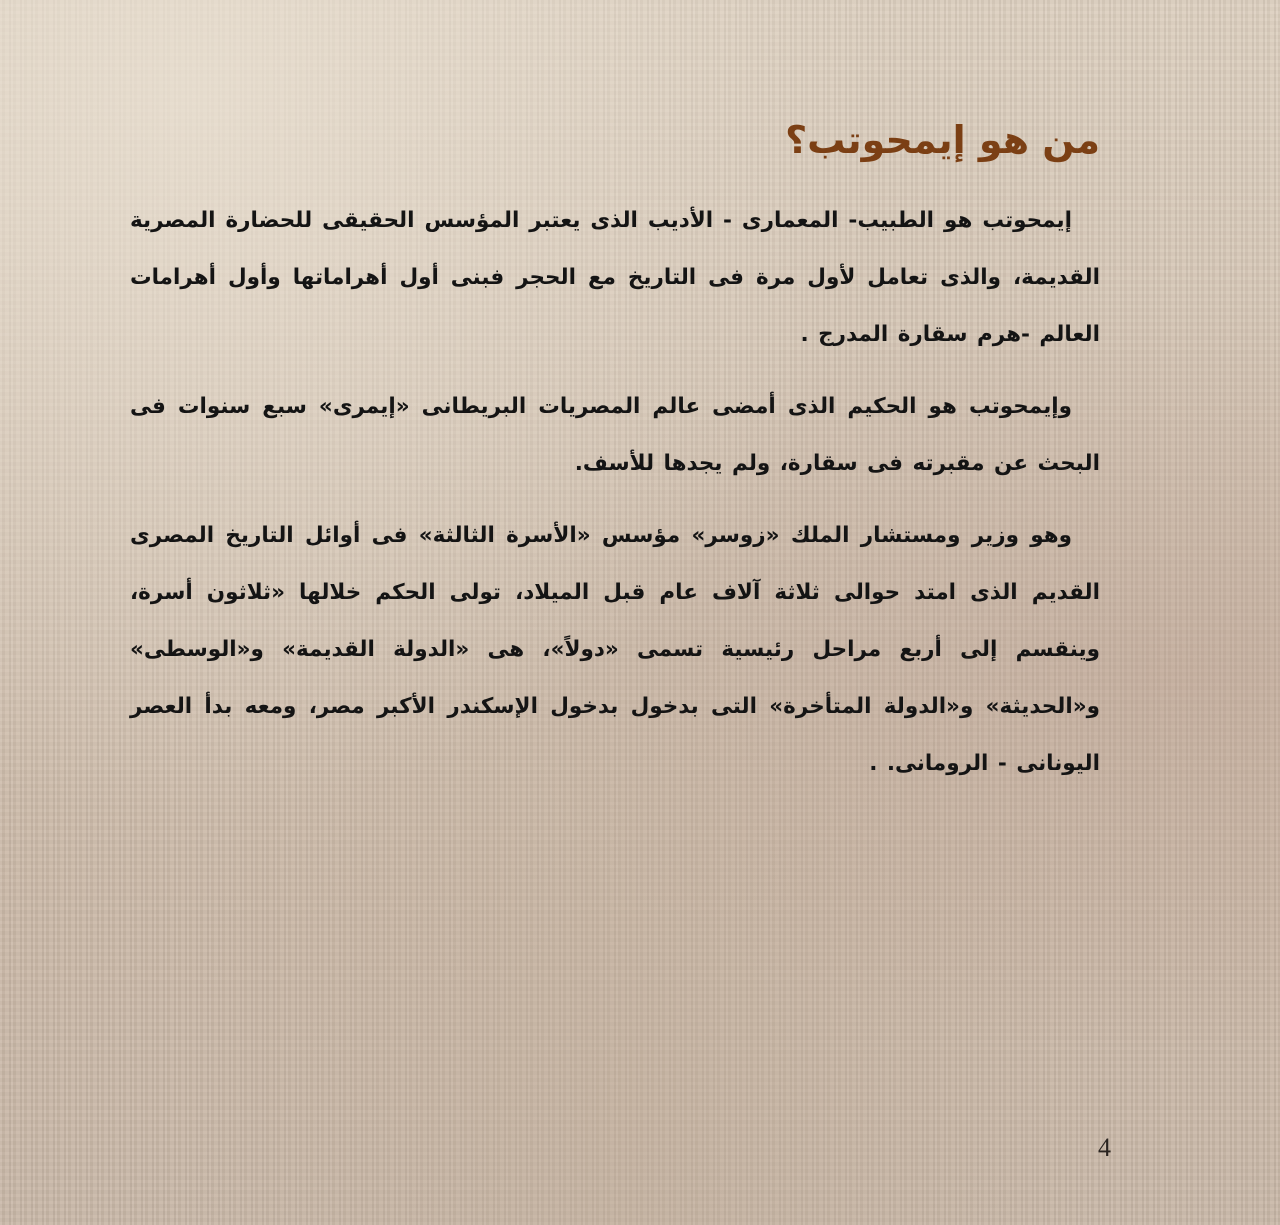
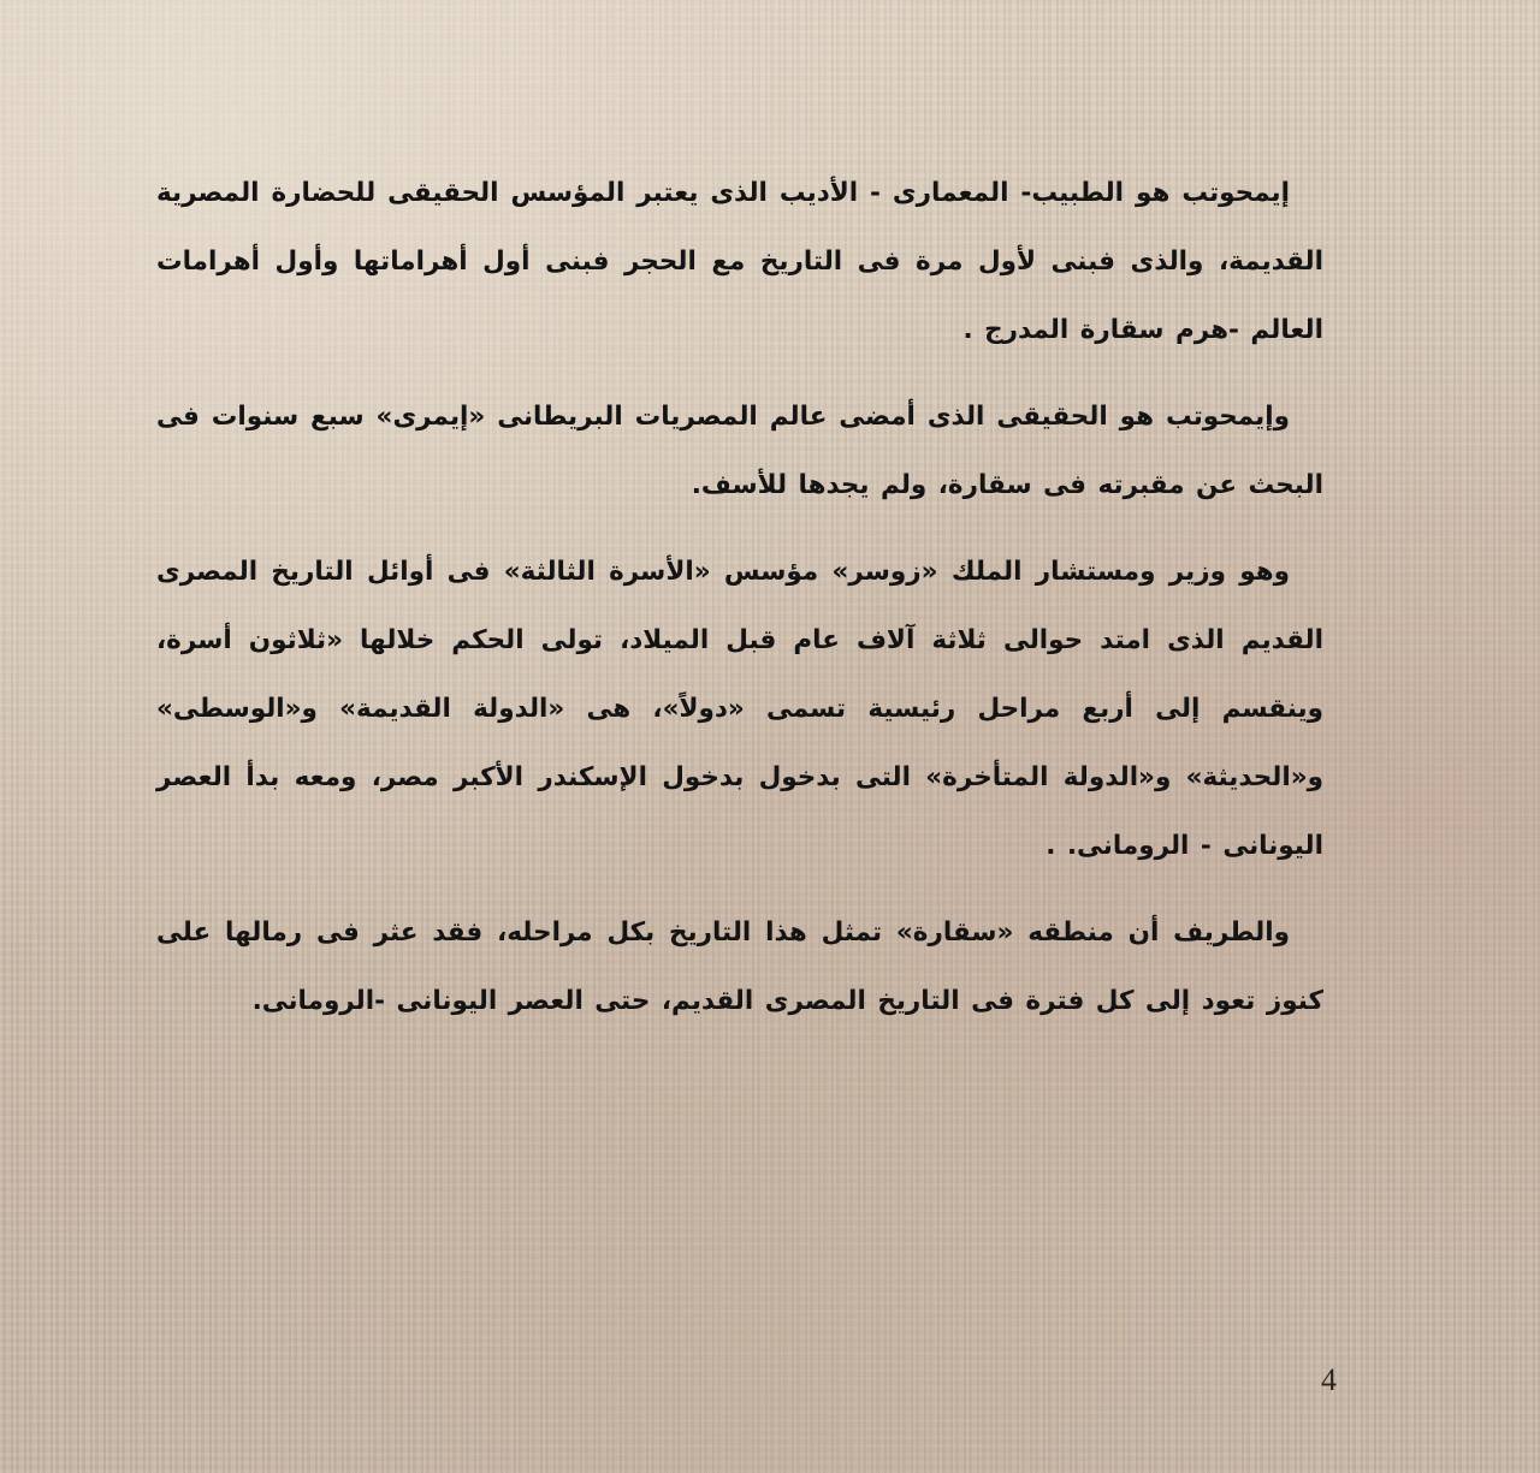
- من هو إيمحوتب؟
- إيمحوتب هو الطبيب- المعمارى - الأديب الذى يعتبر المؤسس الحقيقى للحضارة المصرية القديمة، والذى تعامل لأول مرة فى التاريخ مع الحجر فبنى أول أهراماتها وأول أهرامات العالم -هرم سقارة المدرج .
+ إيمحوتب هو الطبيب- المعمارى - الأديب الذى يعتبر المؤسس الحقيقى للحضارة المصرية القديمة، والذى فبنى لأول مرة فى التاريخ مع الحجر فبنى أول أهراماتها وأول أهرامات العالم -هرم سقارة المدرج .
- وإيمحوتب هو الحكيم الذى أمضى عالم المصريات البريطانى «إيمرى» سبع سنوات فى البحث عن مقبرته فى سقارة، ولم يجدها للأسف.
+ وإيمحوتب هو الحقيقى الذى أمضى عالم المصريات البريطانى «إيمرى» سبع سنوات فى البحث عن مقبرته فى سقارة، ولم يجدها للأسف.
  وهو وزير ومستشار الملك «زوسر» مؤسس «الأسرة الثالثة» فى أوائل التاريخ المصرى القديم الذى امتد حوالى ثلاثة آلاف عام قبل الميلاد، تولى الحكم خلالها «ثلاثون أسرة، وينقسم إلى أربع مراحل رئيسية تسمى «دولاً»، هى «الدولة القديمة» و«الوسطى» و«الحديثة» و«الدولة المتأخرة» التى بدخول بدخول الإسكندر الأكبر مصر، ومعه بدأ العصر اليونانى - الرومانى. .
+ والطريف أن منطقه «سقارة» تمثل هذا التاريخ بكل مراحله، فقد عثر فى رمالها على كنوز تعود إلى كل فترة فى التاريخ المصرى القديم، حتى العصر اليونانى -الرومانى.
  4
